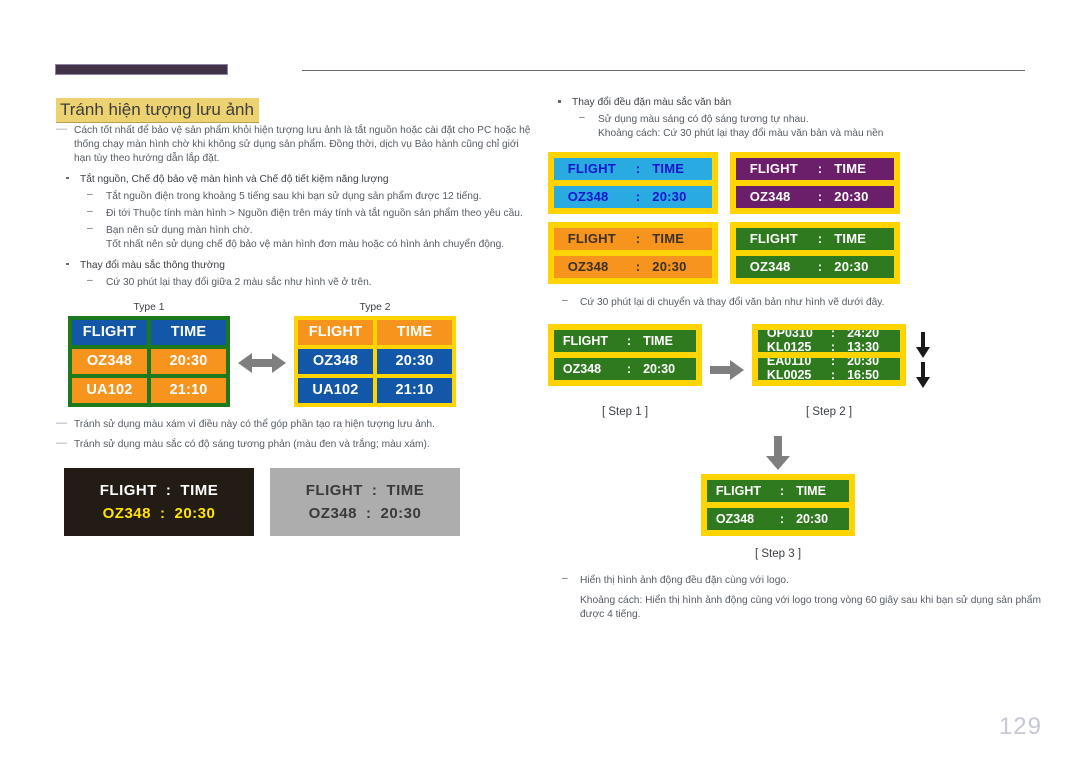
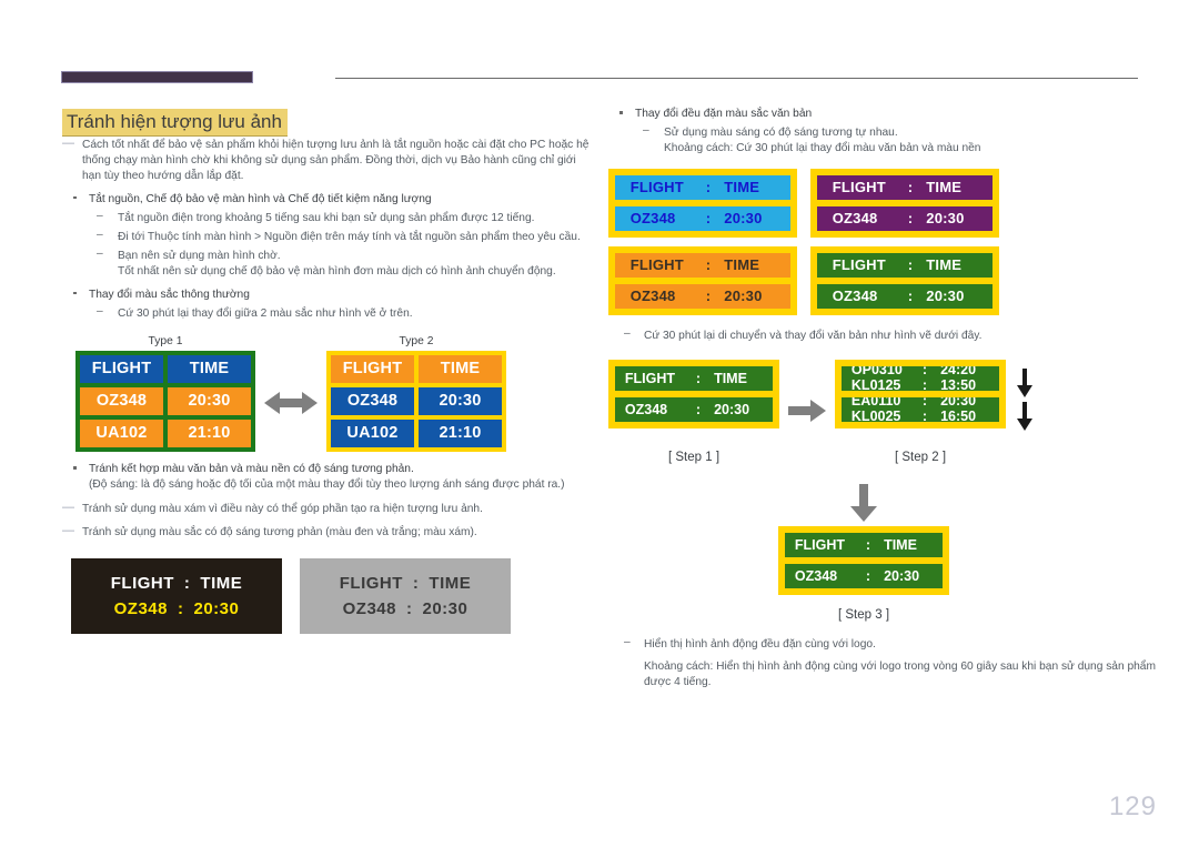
  Tránh hiện tượng lưu ảnh
  —
  Cách tốt nhất để bảo vệ sản phẩm khỏi hiện tượng lưu ảnh là tắt nguồn hoặc cài đặt cho PC hoặc hệ thống chạy màn hình chờ khi không sử dụng sản phẩm. Đồng thời, dịch vụ Bảo hành cũng chỉ giới hạn tùy theo hướng dẫn lắp đặt.
  Tắt nguồn, Chế độ bảo vệ màn hình và Chế độ tiết kiệm năng lượng
  –
  Tắt nguồn điện trong khoảng 5 tiếng sau khi bạn sử dụng sản phẩm được 12 tiếng.
  –
  Đi tới Thuộc tính màn hình > Nguồn điện trên máy tính và tắt nguồn sản phẩm theo yêu cầu.
  –
  Bạn nên sử dụng màn hình chờ.
- Tốt nhất nên sử dụng chế độ bảo vệ màn hình đơn màu hoặc có hình ảnh chuyển động.
+ Tốt nhất nên sử dụng chế độ bảo vệ màn hình đơn màu dịch có hình ảnh chuyển động.
  Thay đổi màu sắc thông thường
  –
  Cứ 30 phút lại thay đổi giữa 2 màu sắc như hình vẽ ở trên.
  Type 1
  FLIGHT
  TIME
  OZ348
  20:30
  UA102
  21:10
  Type 2
  FLIGHT
  TIME
  OZ348
  20:30
  UA102
  21:10
+ Tránh kết hợp màu văn bản và màu nền có độ sáng tương phản.
+ (Độ sáng: là độ sáng hoặc độ tối của một màu thay đổi tùy theo lượng ánh sáng được phát ra.)
  —
  Tránh sử dụng màu xám vì điều này có thể góp phần tạo ra hiện tượng lưu ảnh.
  —
  Tránh sử dụng màu sắc có độ sáng tương phản (màu đen và trắng; màu xám).
  FLIGHT
  :
  TIME
  OZ348
  :
  20:30
  FLIGHT
  :
  TIME
  OZ348
  :
  20:30
  Thay đổi đều đặn màu sắc văn bản
  –
  Sử dụng màu sáng có độ sáng tương tự nhau.
  Khoảng cách: Cứ 30 phút lại thay đổi màu văn bản và màu nền
  FLIGHT
  :
  TIME
  OZ348
  :
  20:30
  FLIGHT
  :
  TIME
  OZ348
  :
  20:30
  FLIGHT
  :
  TIME
  OZ348
  :
  20:30
  FLIGHT
  :
  TIME
  OZ348
  :
  20:30
  –
  Cứ 30 phút lại di chuyển và thay đổi văn bản như hình vẽ dưới đây.
  FLIGHT
  :
  TIME
  OZ348
  :
  20:30
  OP0310
  :
  24:20
  KL0125
  :
- 13:30
+ 13:50
  EA0110
  :
  20:30
  KL0025
  :
  16:50
  [ Step 1 ]
  [ Step 2 ]
  FLIGHT
  :
  TIME
  OZ348
  :
  20:30
  [ Step 3 ]
  –
  Hiển thị hình ảnh động đều đặn cùng với logo.
  Khoảng cách: Hiển thị hình ảnh động cùng với logo trong vòng 60 giây sau khi bạn sử dụng sản phẩm được 4 tiếng.
  129
